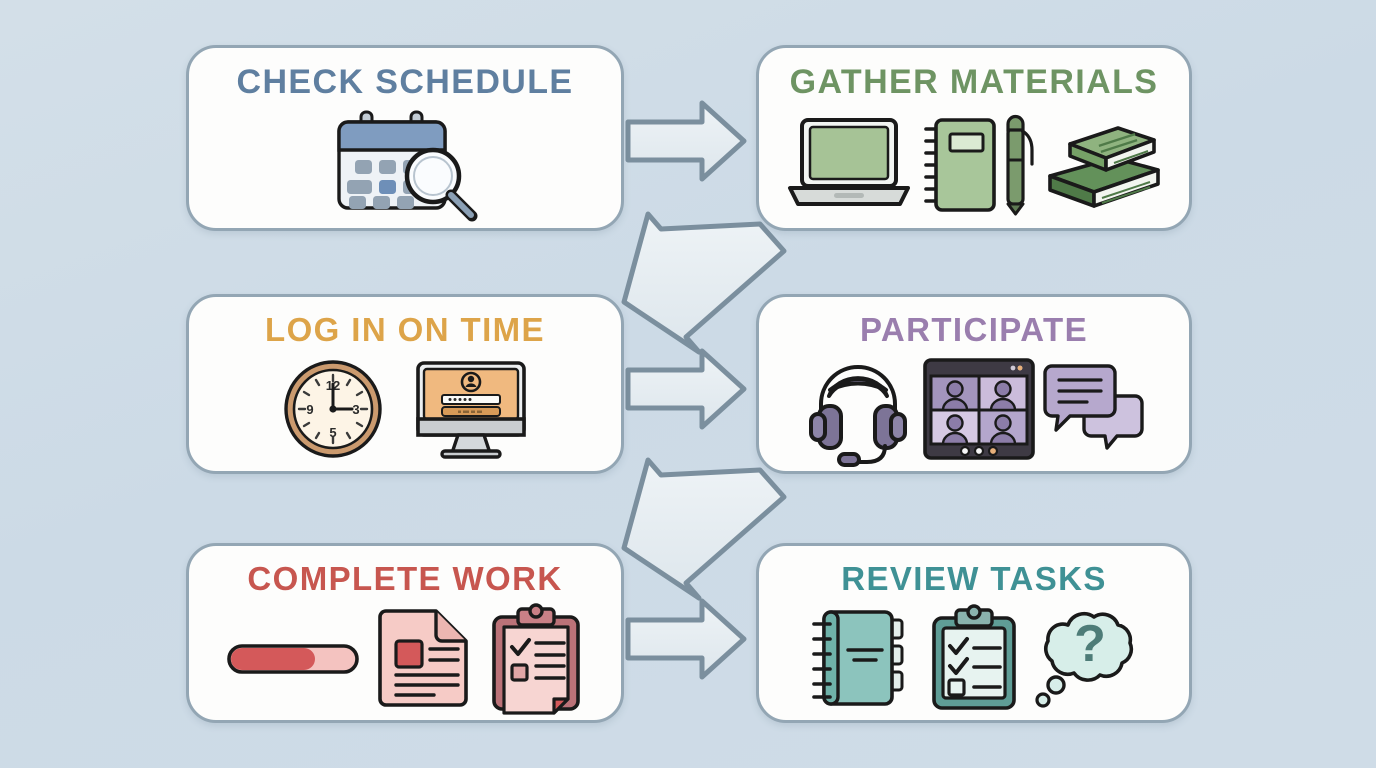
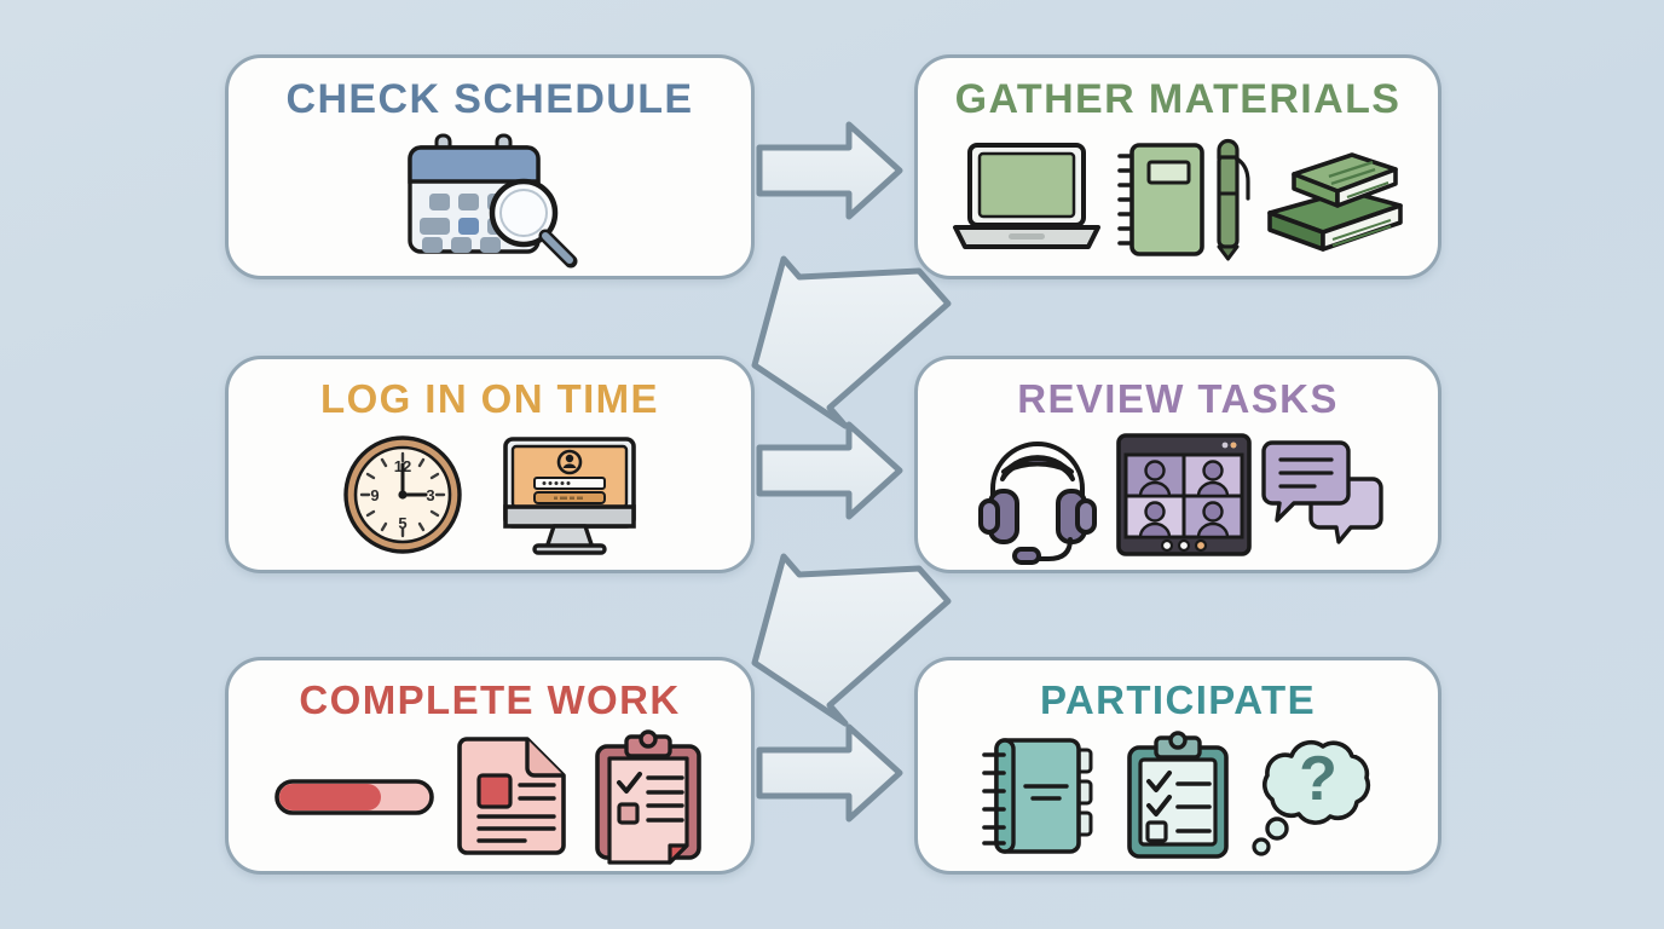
  CHECK SCHEDULE
  GATHER MATERIALS
  LOG IN ON TIME
  12
  3
  5
  9
- PARTICIPATE
+ REVIEW TASKS
  COMPLETE WORK
- REVIEW TASKS
+ PARTICIPATE
  ?
